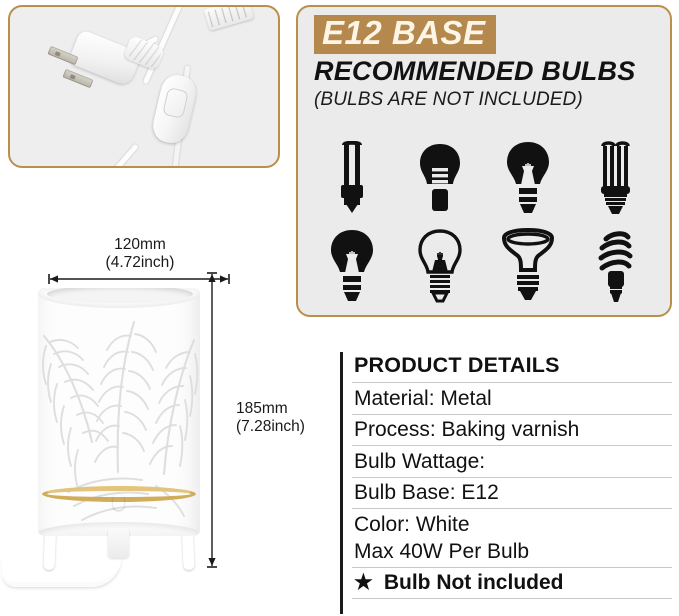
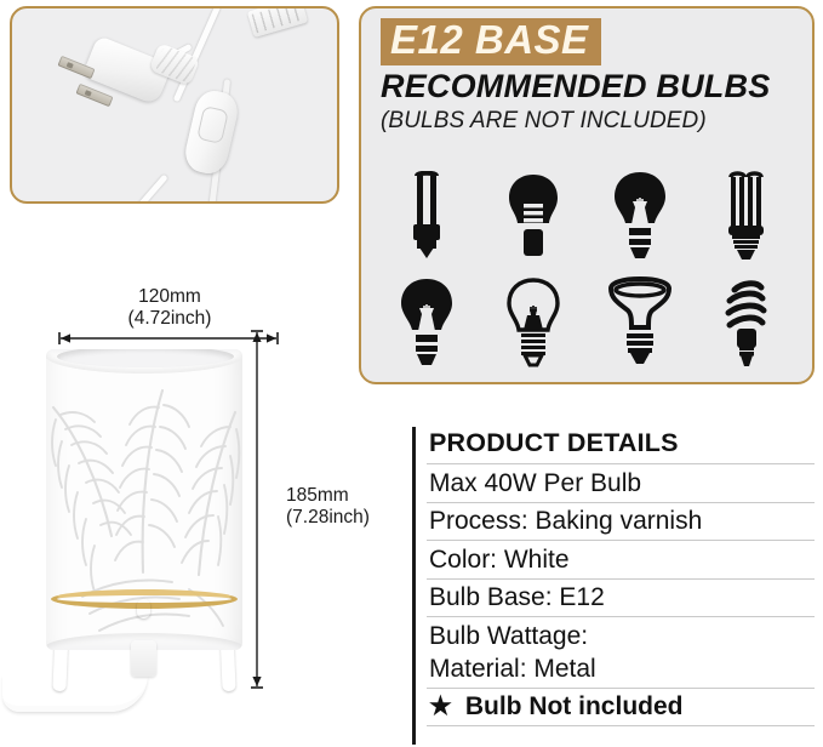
  E12 BASE
  RECOMMENDED BULBS
  (BULBS ARE NOT INCLUDED)
  120mm
  (4.72inch)
  185mm
  (7.28inch)
  PRODUCT DETAILS
- Material: Metal
+ Max 40W Per Bulb
  Process: Baking varnish
- Bulb Wattage:
+ Color: White
  Bulb Base: E12
- Color: White
+ Bulb Wattage:
- Max 40W Per Bulb
+ Material: Metal
  ★
  Bulb Not included
